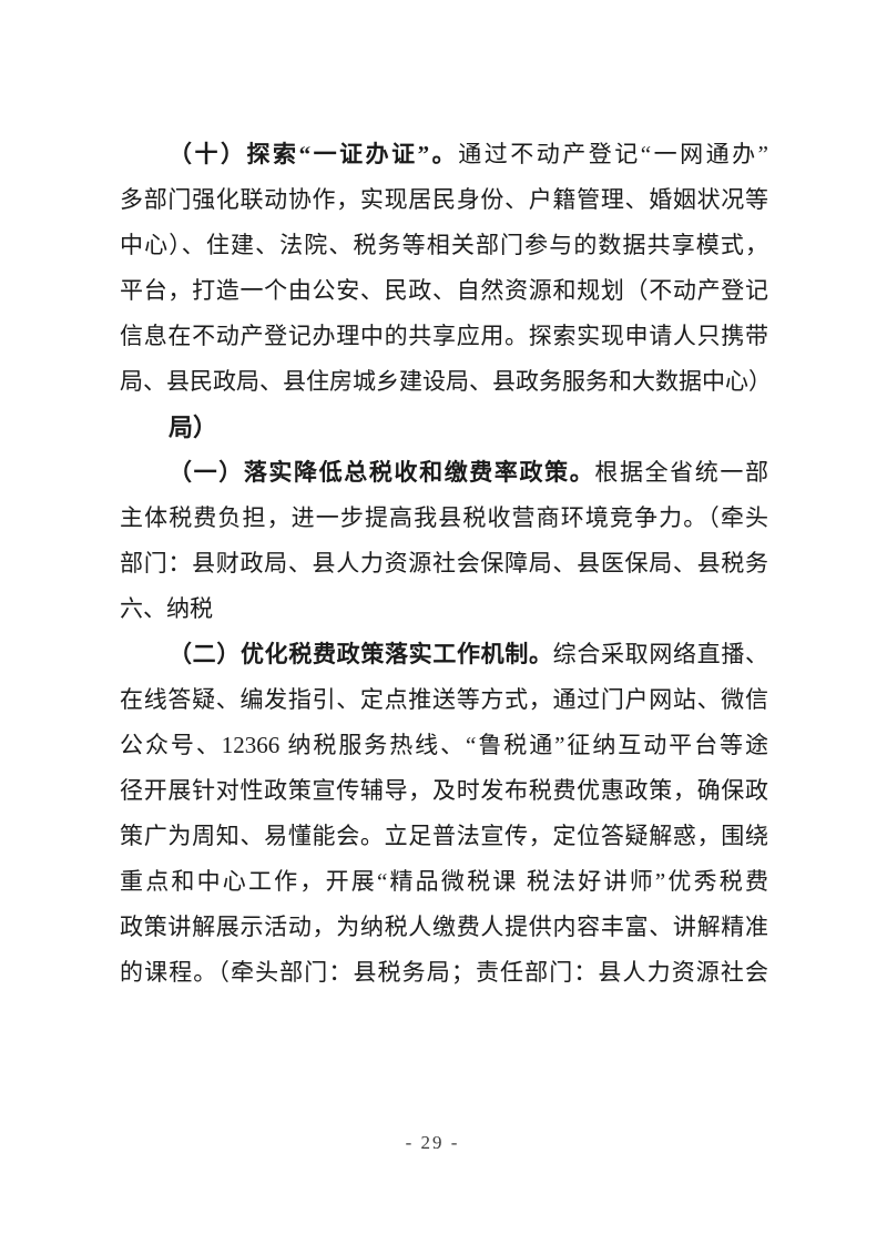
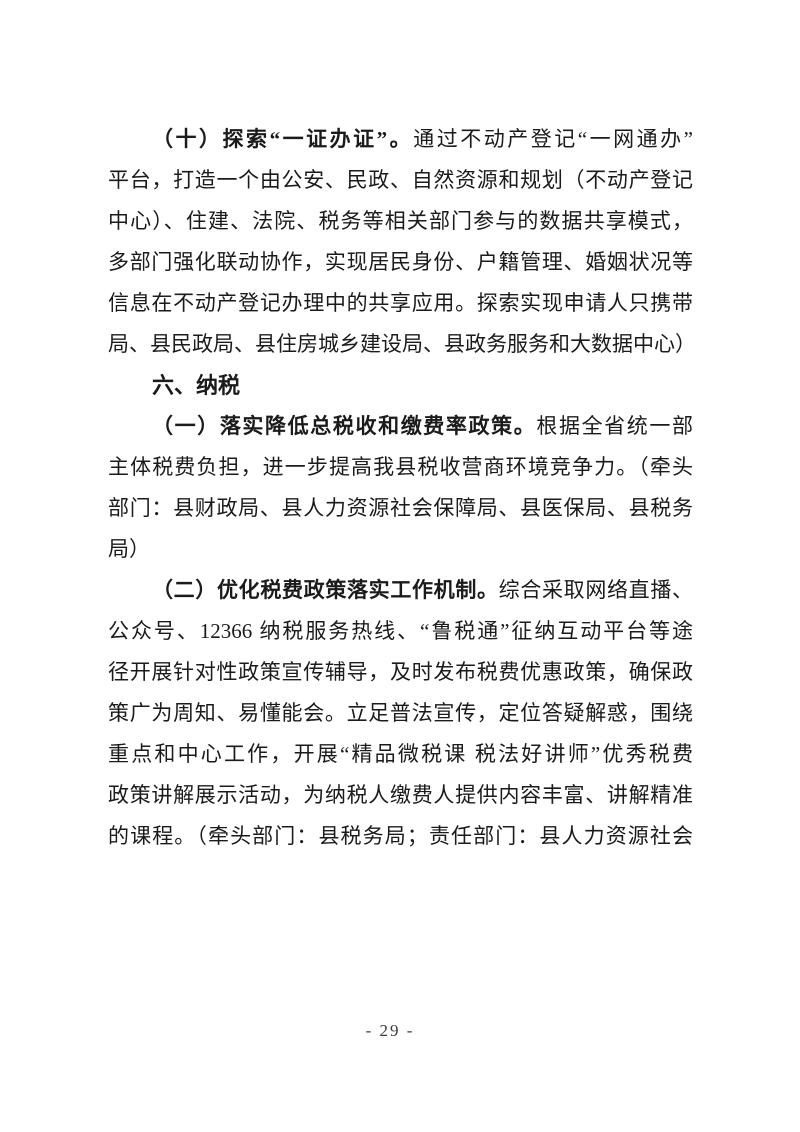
  （十）探索“一证办证”。通过不动产登记“一网通办”
- 多部门强化联动协作，实现居民身份、户籍管理、婚姻状况等
+ 平台，打造一个由公安、民政、自然资源和规划（不动产登记
  中心）、住建、法院、税务等相关部门参与的数据共享模式，
- 平台，打造一个由公安、民政、自然资源和规划（不动产登记
+ 多部门强化联动协作，实现居民身份、户籍管理、婚姻状况等
  信息在不动产登记办理中的共享应用。探索实现申请人只携带
  局、县民政局、县住房城乡建设局、县政务服务和大数据中心）
- 局）
+ 六、纳税
  （一）落实降低总税收和缴费率政策。根据全省统一部
  主体税费负担，进一步提高我县税收营商环境竞争力。（牵头
  部门：县财政局、县人力资源社会保障局、县医保局、县税务
- 六、纳税
+ 局）
  （二）优化税费政策落实工作机制。综合采取网络直播、
- 在线答疑、编发指引、定点推送等方式，通过门户网站、微信
  公众号、12366 纳税服务热线、“鲁税通”征纳互动平台等途
  径开展针对性政策宣传辅导，及时发布税费优惠政策，确保政
  策广为周知、易懂能会。立足普法宣传，定位答疑解惑，围绕
  重点和中心工作，开展“精品微税课 税法好讲师”优秀税费
  政策讲解展示活动，为纳税人缴费人提供内容丰富、讲解精准
  的课程。（牵头部门：县税务局；责任部门：县人力资源社会
  - 29 -
